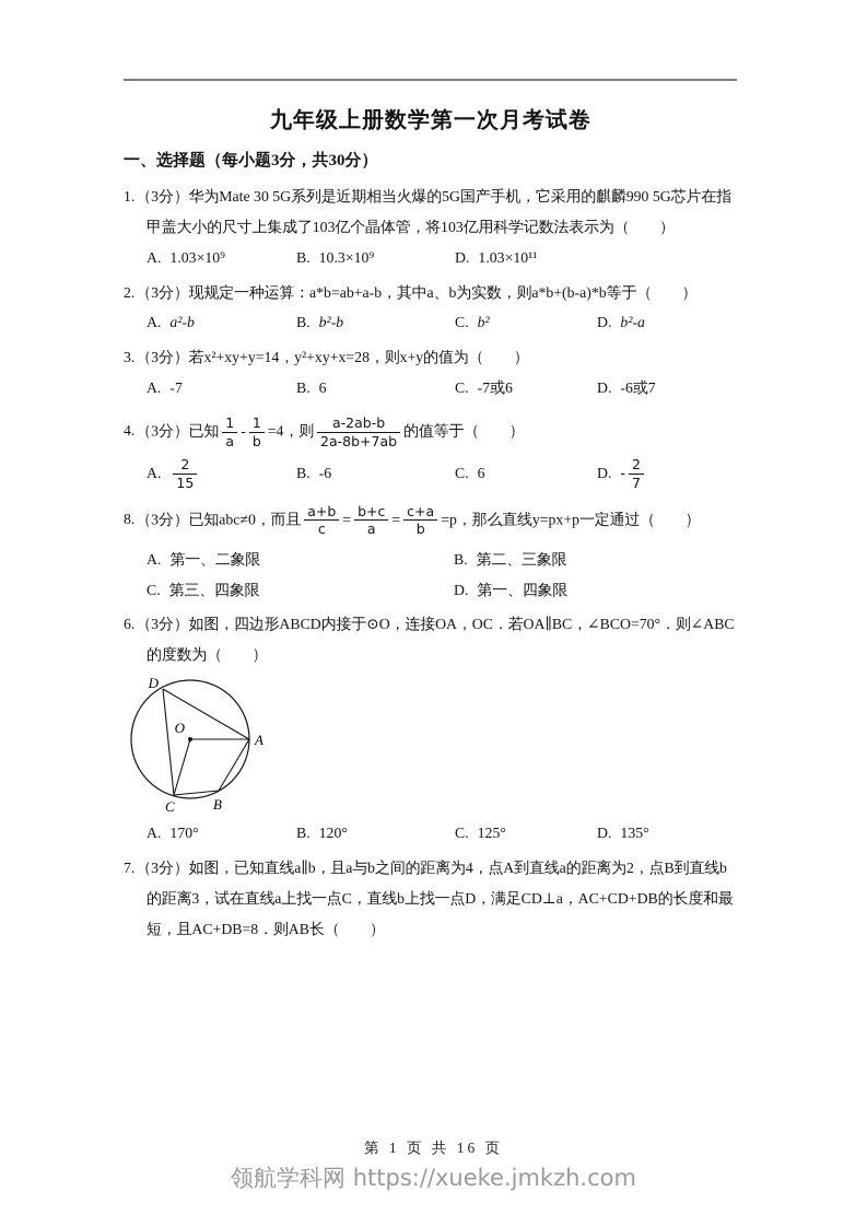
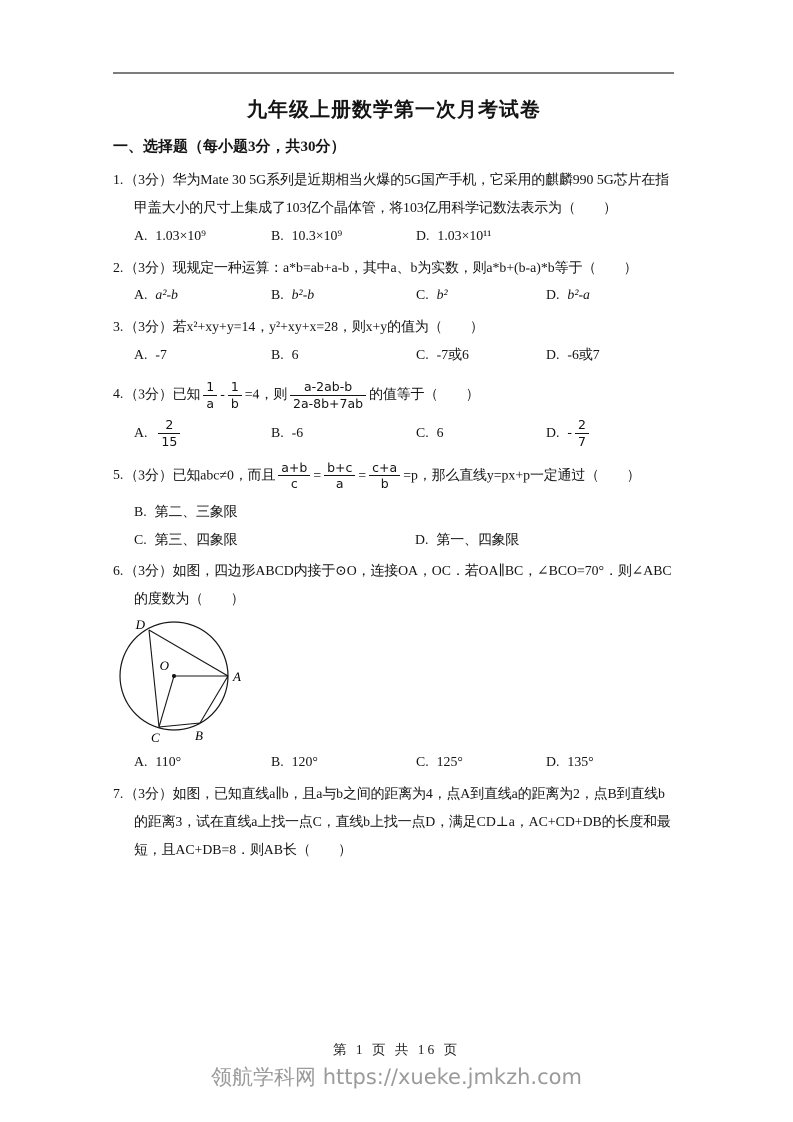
  九年级上册数学第一次月考试卷
  一、选择题（每小题3分，共30分）
  1.（3分）华为Mate 30 5G系列是近期相当火爆的5G国产手机，它采用的麒麟990 5G芯片在指甲盖大小的尺寸上集成了103亿个晶体管，将103亿用科学记数法表示为（ ）
  A. 1.03×10⁹
  B. 10.3×10⁹
  D. 1.03×10¹¹
  2.（3分）现规定一种运算：a*b=ab+a-b，其中a、b为实数，则a*b+(b-a)*b等于（ ）
  A. a²-b
  B. b²-b
  C. b²
  D. b²-a
  3.（3分）若x²+xy+y=14，y²+xy+x=28，则x+y的值为（ ）
  A. -7
  B. 6
  C. -7或6
  D. -6或7
  4.（3分）已知
  1
  a
  -
  1
  b
  =4，则
  a-2ab-b
  2a-8b+7ab
  的值等于（ ）
  A.
  2
  15
  B. -6
  C. 6
  D. -
  2
  7
- 8.（3分）已知abc≠0，而且
+ 5.（3分）已知abc≠0，而且
  a+b
  c
  =
  b+c
  a
  =
  c+a
  b
  =p，那么直线y=px+p一定通过（ ）
- A. 第一、二象限
  B. 第二、三象限
  C. 第三、四象限
  D. 第一、四象限
  6.（3分）如图，四边形ABCD内接于⊙O，连接OA，OC．若OA∥BC，∠BCO=70°．则∠ABC的度数为（ ）
  D
  O
  A
  C
  B
- A. 170°
+ A. 110°
  B. 120°
  C. 125°
  D. 135°
  7.（3分）如图，已知直线a∥b，且a与b之间的距离为4，点A到直线a的距离为2，点B到直线b的距离3，试在直线a上找一点C，直线b上找一点D，满足CD⊥a，AC+CD+DB的长度和最短，且AC+DB=8．则AB长（ ）
  第 1 页 共 16 页
  领航学科网 https://xueke.jmkzh.com
